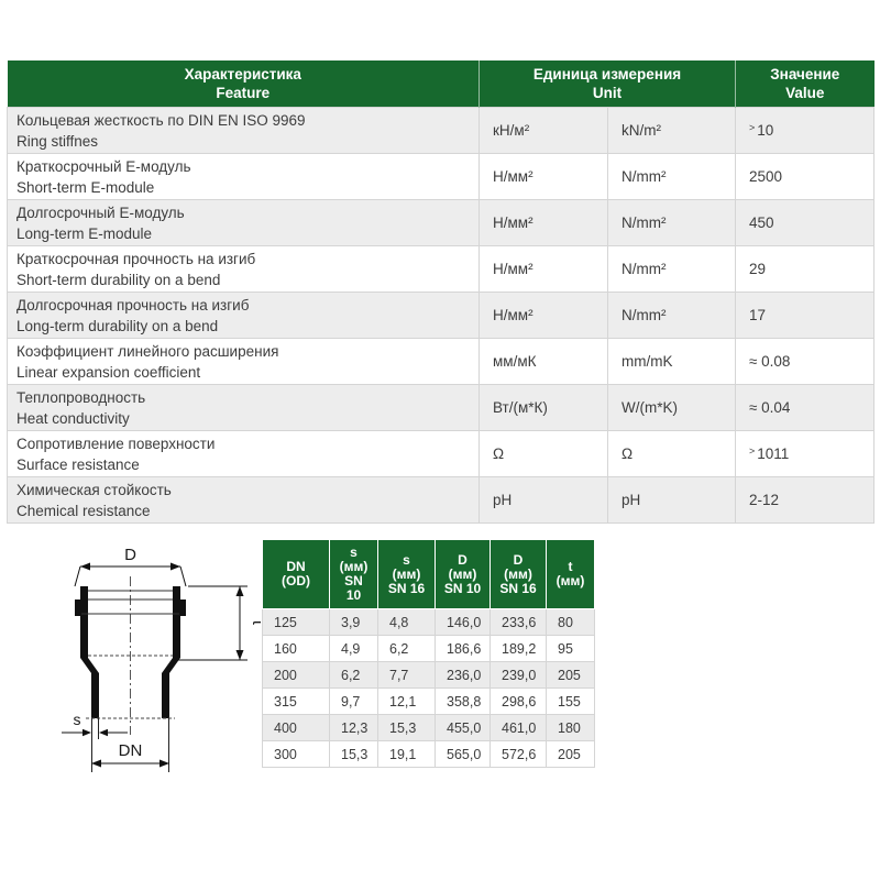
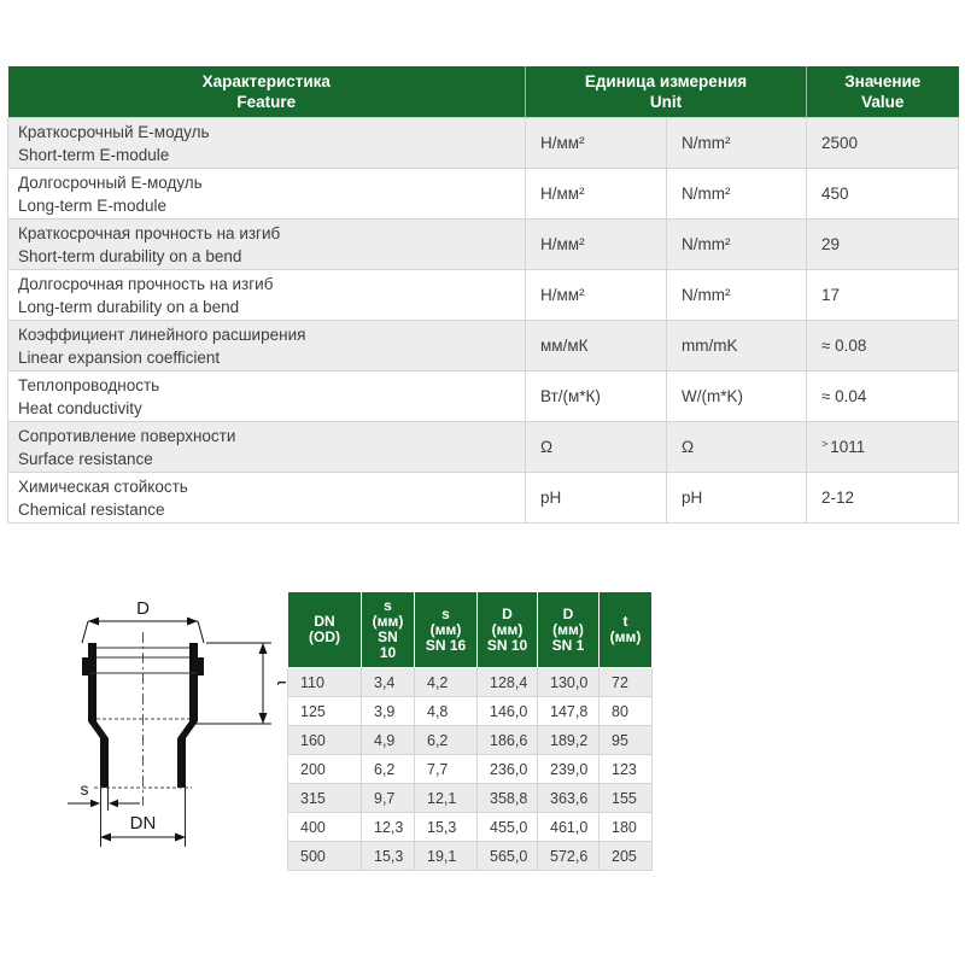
  Характеристика Feature	Единица измерения Unit	Значение Value
- Кольцевая жесткость по DIN EN ISO 9969Ring stiffnes	кН/м²	kN/m²	> 10
  Краткосрочный Е-модульShort-term E-module	Н/мм²	N/mm²	2500
  Долгосрочный Е-модульLong-term E-module	Н/мм²	N/mm²	450
  Краткосрочная прочность на изгибShort-term durability on a bend	Н/мм²	N/mm²	29
  Долгосрочная прочность на изгибLong-term durability on a bend	Н/мм²	N/mm²	17
  Коэффициент линейного расширенияLinear expansion coefficient	мм/мК	mm/mK	≈ 0.08
  ТеплопроводностьHeat conductivity	Вт/(м*К)	W/(m*K)	≈ 0.04
  Сопротивление поверхностиSurface resistance	Ω	Ω	> 1011
  Химическая стойкостьChemical resistance	pH	pH	2-12
  D
  s
  DN
- DN (OD)	s (мм) SN 10	s (мм) SN 16	D (мм) SN 10	D (мм) SN 16	t (мм)
+ DN (OD)	s (мм) SN 10	s (мм) SN 16	D (мм) SN 10	D (мм) SN 1	t (мм)
+ 110	3,4	4,2	128,4	130,0	72
- 125	3,9	4,8	146,0	233,6	80
+ 125	3,9	4,8	146,0	147,8	80
  160	4,9	6,2	186,6	189,2	95
- 200	6,2	7,7	236,0	239,0	205
+ 200	6,2	7,7	236,0	239,0	123
- 315	9,7	12,1	358,8	298,6	155
+ 315	9,7	12,1	358,8	363,6	155
  400	12,3	15,3	455,0	461,0	180
- 300	15,3	19,1	565,0	572,6	205
+ 500	15,3	19,1	565,0	572,6	205
